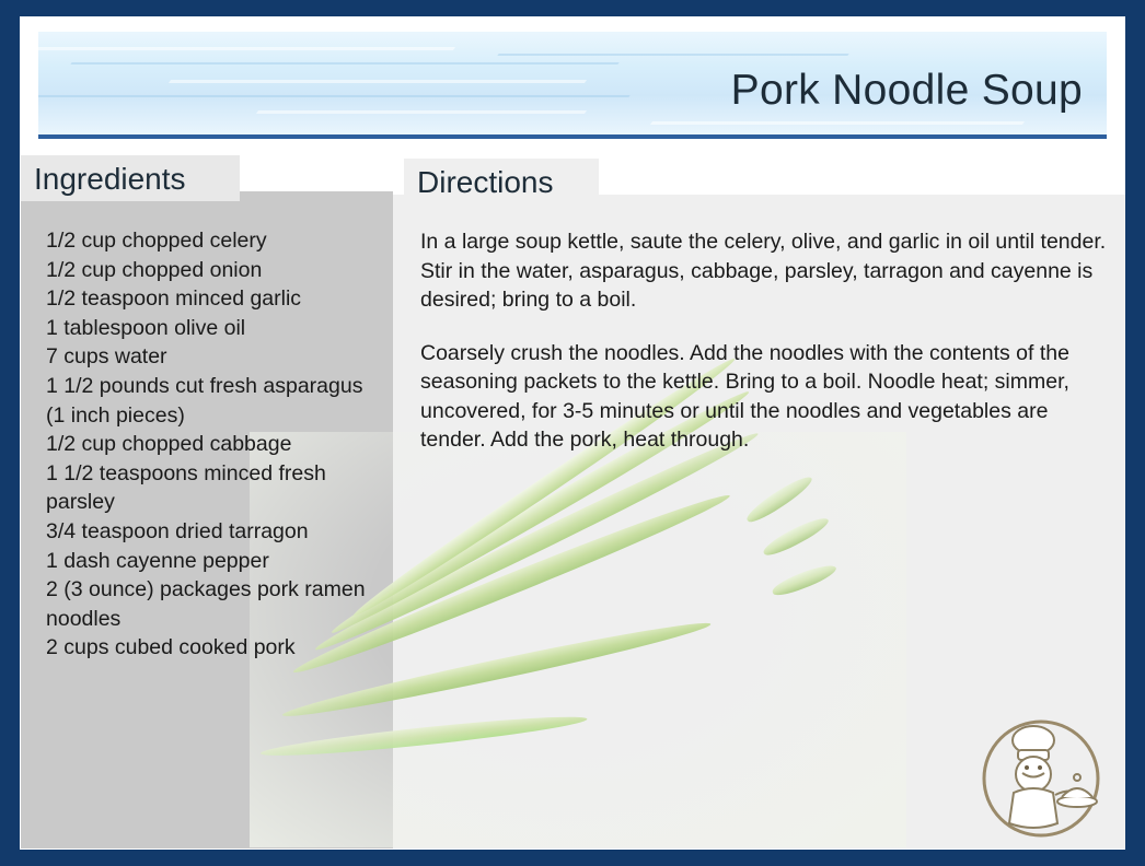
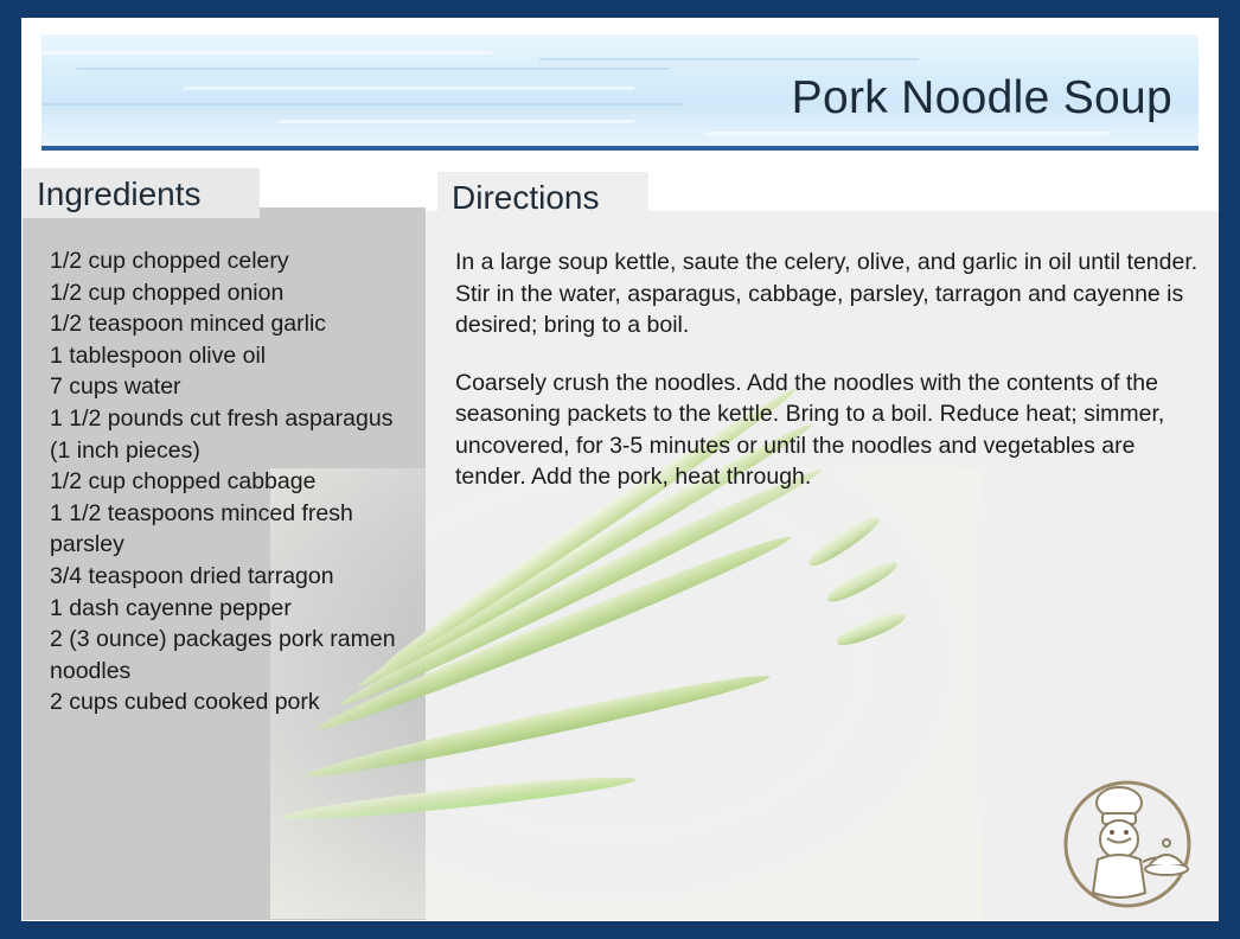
  Pork Noodle Soup
  Ingredients
  1/2 cup chopped celery
  1/2 cup chopped onion
  1/2 teaspoon minced garlic
  1 tablespoon olive oil
  7 cups water
  1 1/2 pounds cut fresh asparagus
  (1 inch pieces)
  1/2 cup chopped cabbage
  1 1/2 teaspoons minced fresh
  parsley
  3/4 teaspoon dried tarragon
  1 dash cayenne pepper
  2 (3 ounce) packages pork ramen
  noodles
  2 cups cubed cooked pork
  Directions
  In a large soup kettle, saute the celery, olive, and garlic in oil until tender. Stir in the water, asparagus, cabbage, parsley, tarragon and cayenne is desired; bring to a boil.
- Coarsely crush the noodles. Add the noodles with the contents of the seasoning packets to the kettle. Bring to a boil. Noodle heat; simmer, uncovered, for 3-5 minutes or until the noodles and vegetables are tender. Add the pork, heat through.
+ Coarsely crush the noodles. Add the noodles with the contents of the seasoning packets to the kettle. Bring to a boil. Reduce heat; simmer, uncovered, for 3-5 minutes or until the noodles and vegetables are tender. Add the pork, heat through.
